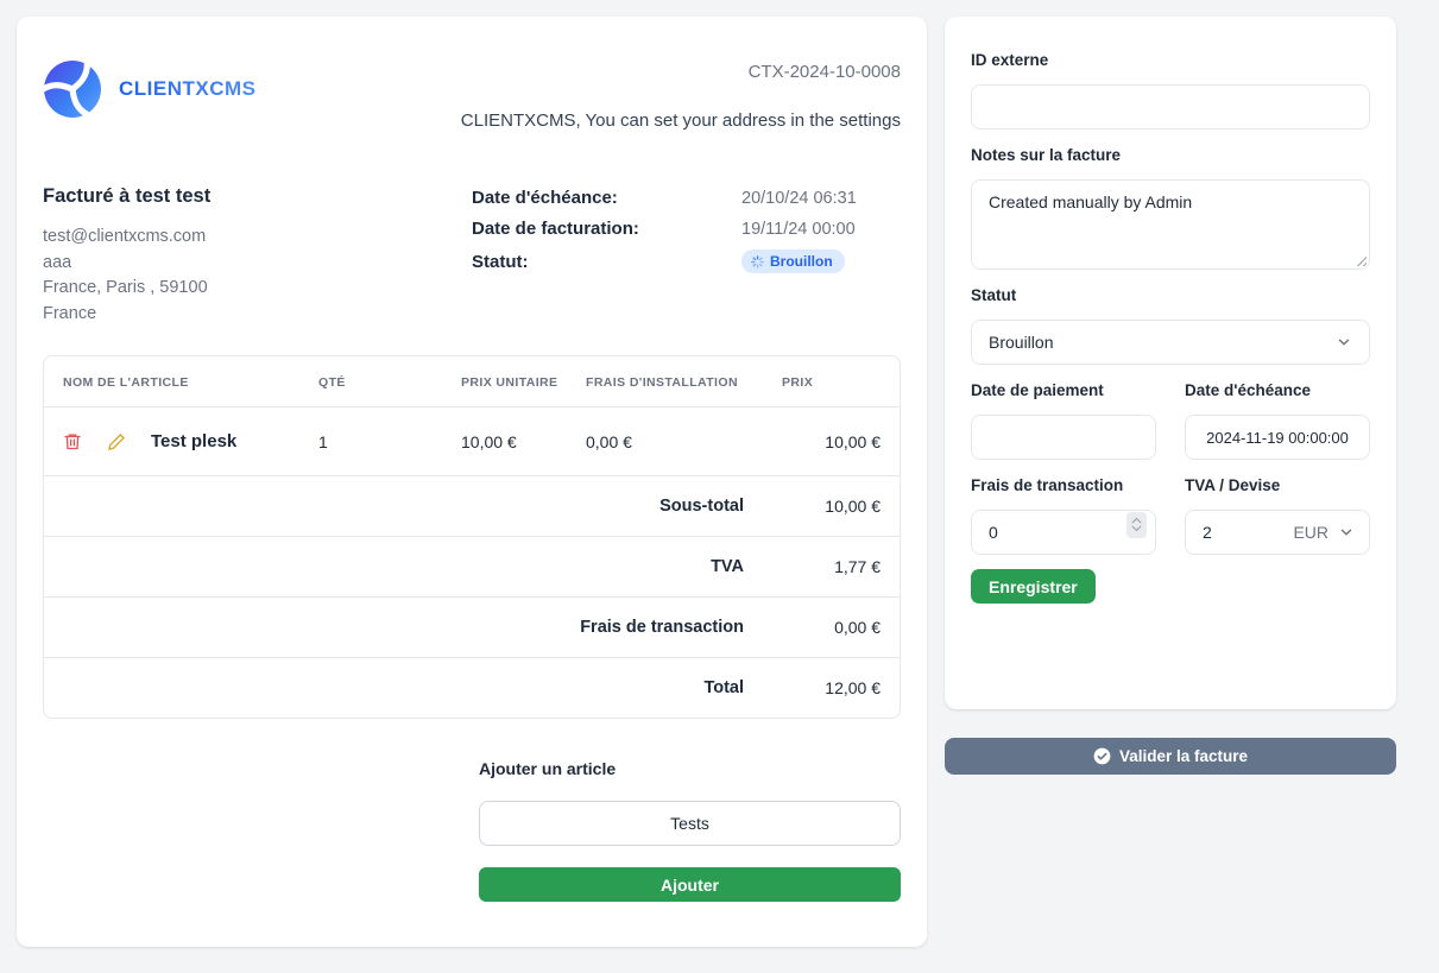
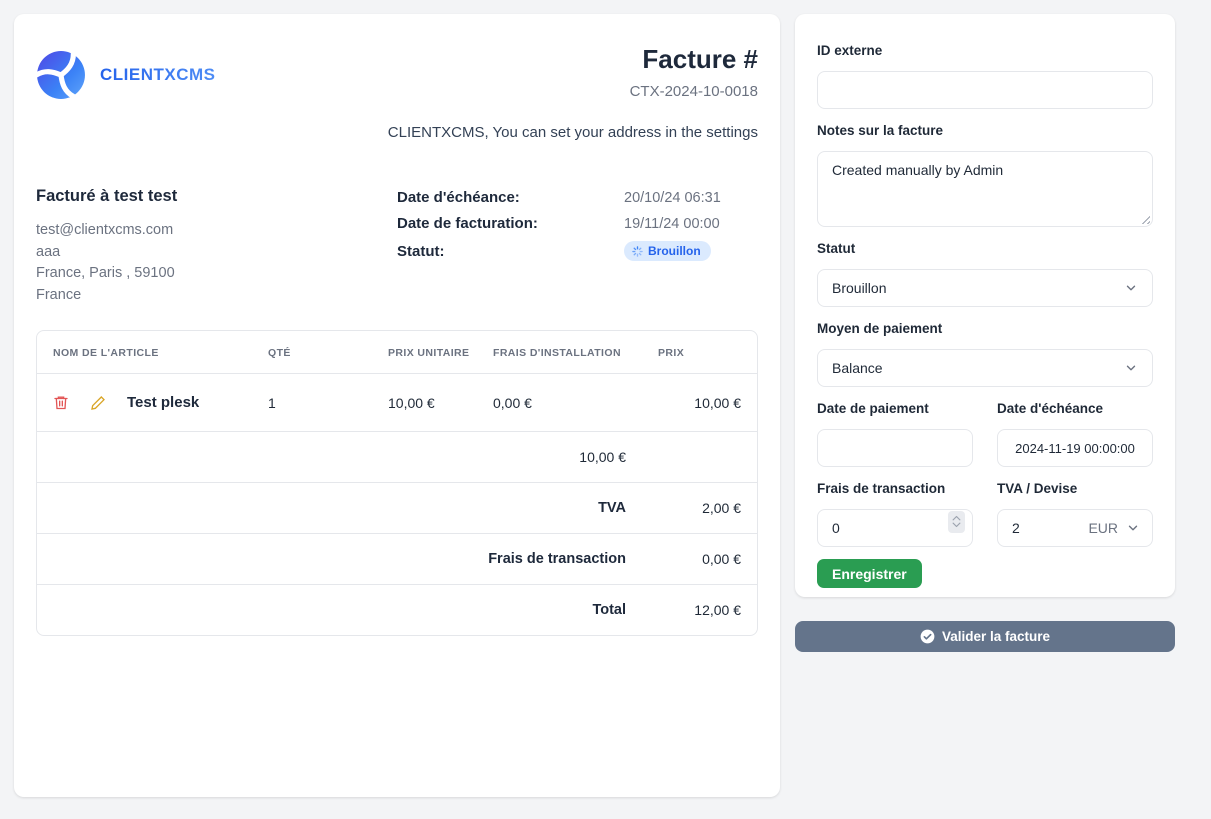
  CLIENTXCMS
+ Facture #
- CTX-2024-10-0008
+ CTX-2024-10-0018
  CLIENTXCMS, You can set your address in the settings
  Facturé à test test
  test@clientxcms.com
  aaa
  France, Paris , 59100
  France
  Date d'échéance:
  20/10/24 06:31
  Date de facturation:
  19/11/24 00:00
  Statut:
  Brouillon
  NOM DE L'ARTICLE
  QTÉ
  PRIX UNITAIRE
  FRAIS D'INSTALLATION
  PRIX
  Test plesk
  1
  10,00 €
  0,00 €
  10,00 €
- Sous-total
  10,00 €
  TVA
- 1,77 €
+ 2,00 €
  Frais de transaction
  0,00 €
  Total
  12,00 €
- Ajouter un article
- Tests
- Ajouter
  ID externe
  Notes sur la facture
  Created manually by Admin
  Statut
  Brouillon
+ Moyen de paiement
+ Balance
  Date de paiement
  Date d'échéance
  2024-11-19 00:00:00
  Frais de transaction
  0
  TVA / Devise
  2
  EUR
  Enregistrer
  Valider la facture
